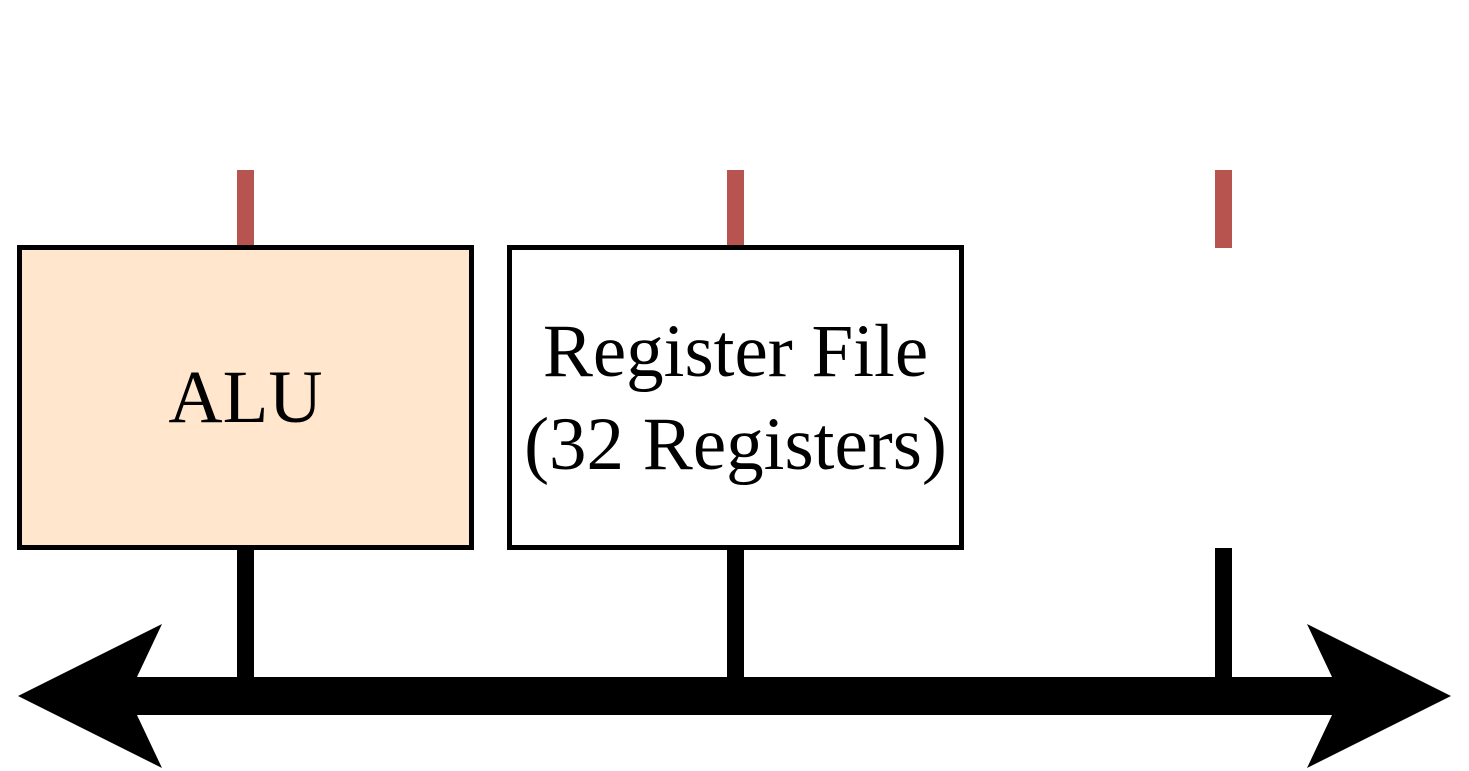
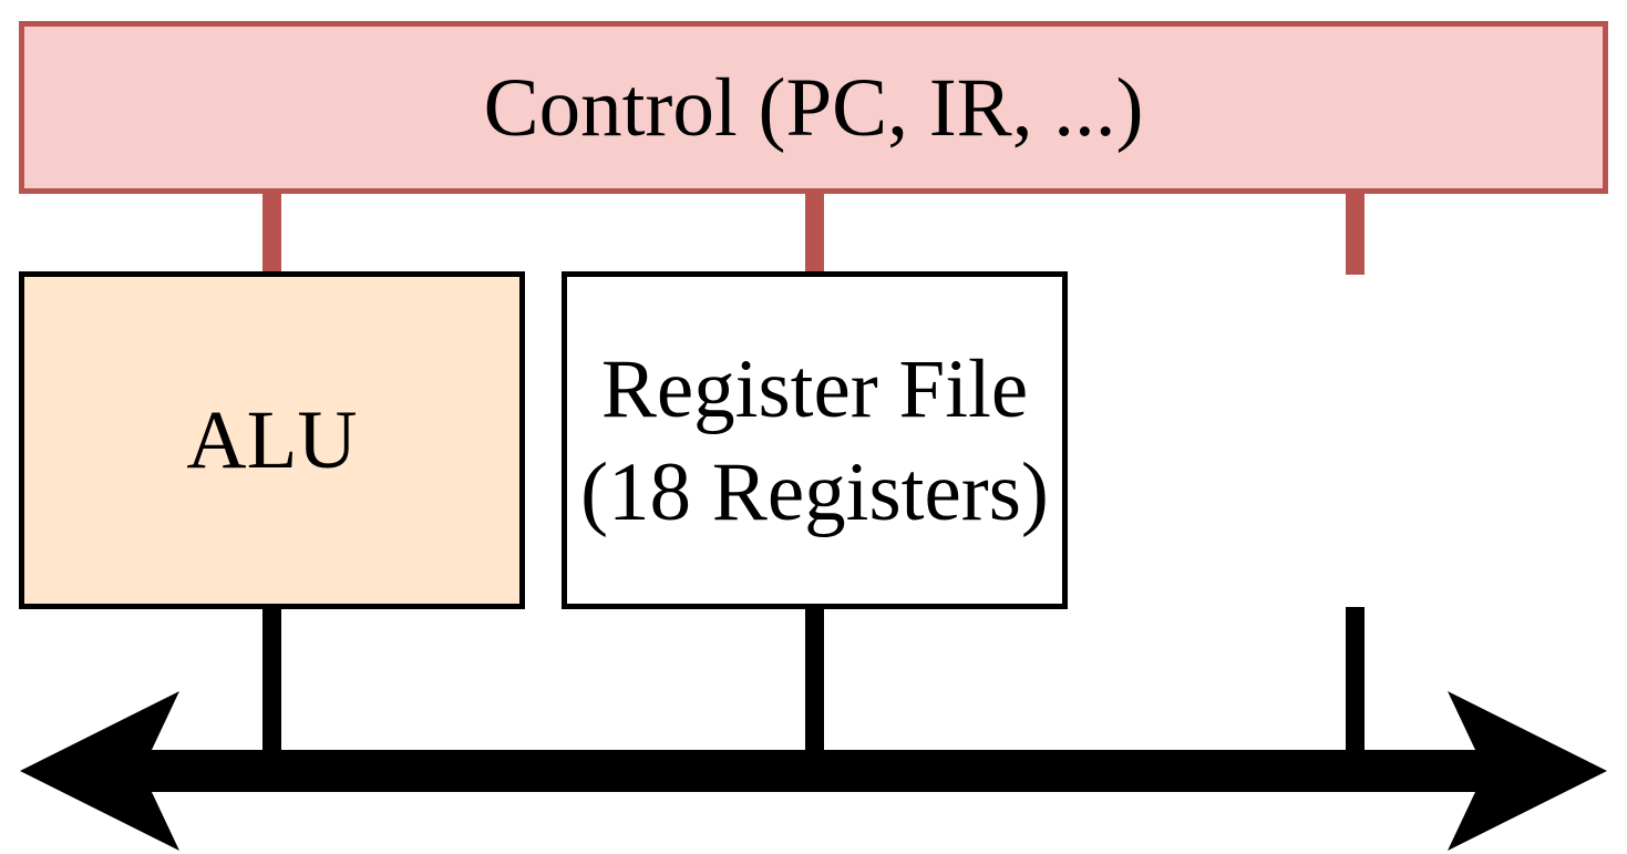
+ Control (PC, IR, ...)
  ALU
  Register File
- (32 Registers)
+ (18 Registers)
